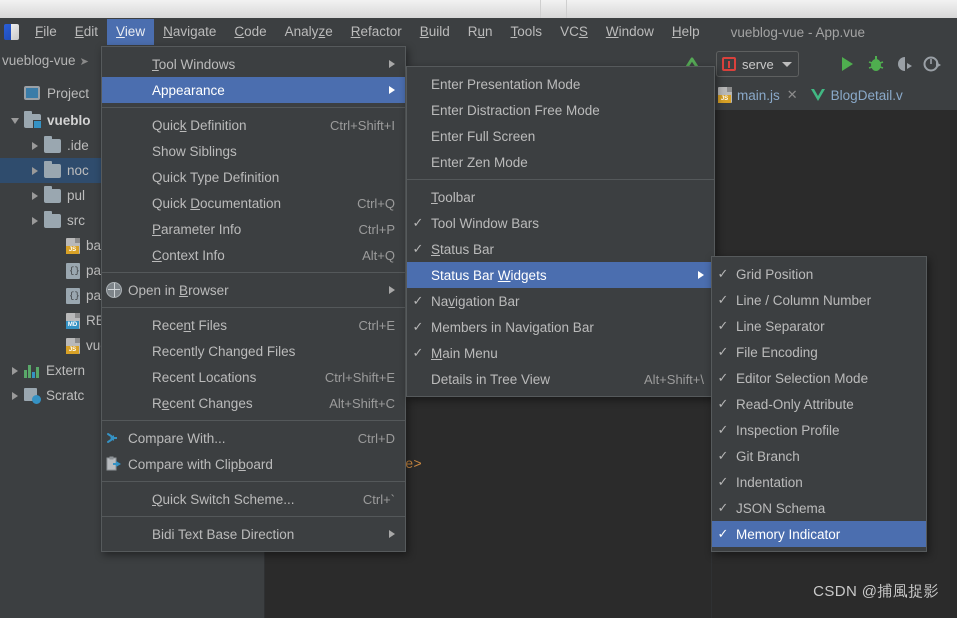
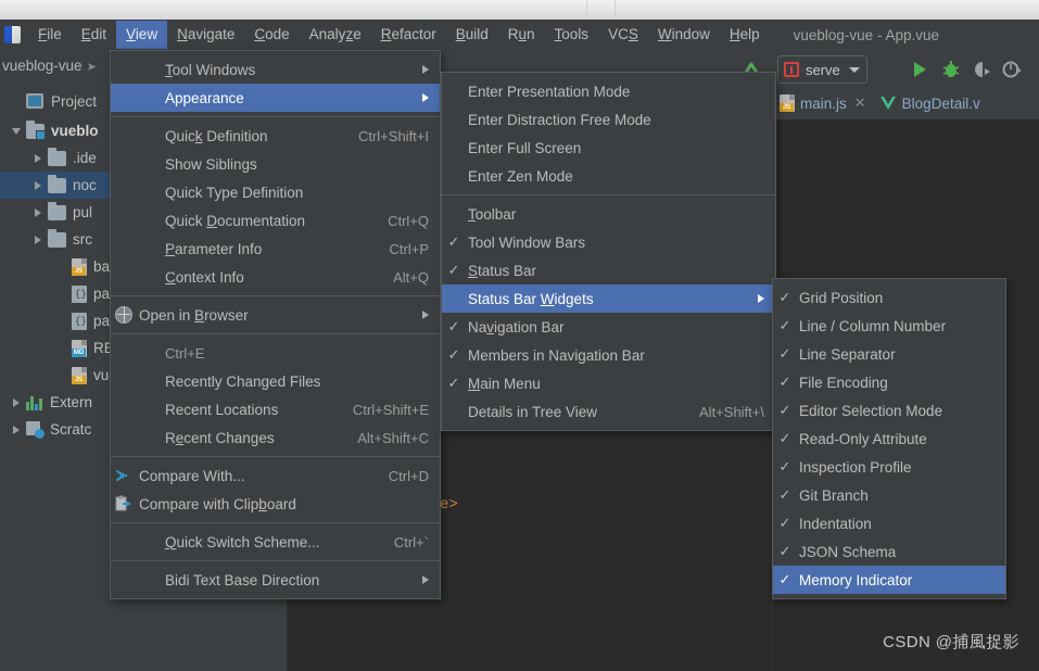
  File
  Edit
  View
  Navigate
  Code
  Analyze
  Refactor
  Build
  Run
  Tools
  VCS
  Window
  Help
  vueblog-vue - App.vue
  e>
  vueblog-vue ➤
  serve
  main.js
  ✕
  BlogDetail.v
  Project
  vueblo
  .ide
  noc
  pul
  src
  {}
  {}
  Extern
  Scratc
  CSDN @捕風捉影
  Tool Windows
  Appearance
  Quick Definition
  Ctrl+Shift+I
  Show Siblings
  Quick Type Definition
  Quick Documentation
  Ctrl+Q
  Parameter Info
  Ctrl+P
  Context Info
  Alt+Q
  Open in Browser
- Recent Files
  Ctrl+E
  Recently Changed Files
  Recent Locations
  Ctrl+Shift+E
  Recent Changes
  Alt+Shift+C
  Compare With...
  Ctrl+D
  Compare with Clipboard
  Quick Switch Scheme...
  Ctrl+`
  Bidi Text Base Direction
  Enter Presentation Mode
  Enter Distraction Free Mode
  Enter Full Screen
  Enter Zen Mode
  Toolbar
  ✓
  Tool Window Bars
  ✓
  Status Bar
  Status Bar Widgets
  ✓
  Navigation Bar
  ✓
  Members in Navigation Bar
  ✓
  Main Menu
  Details in Tree View
  Alt+Shift+\
  ✓
  Grid Position
  ✓
  Line / Column Number
  ✓
  Line Separator
  ✓
  File Encoding
  ✓
  Editor Selection Mode
  ✓
  Read-Only Attribute
  ✓
  Inspection Profile
  ✓
  Git Branch
  ✓
  Indentation
  ✓
  JSON Schema
  ✓
  Memory Indicator
